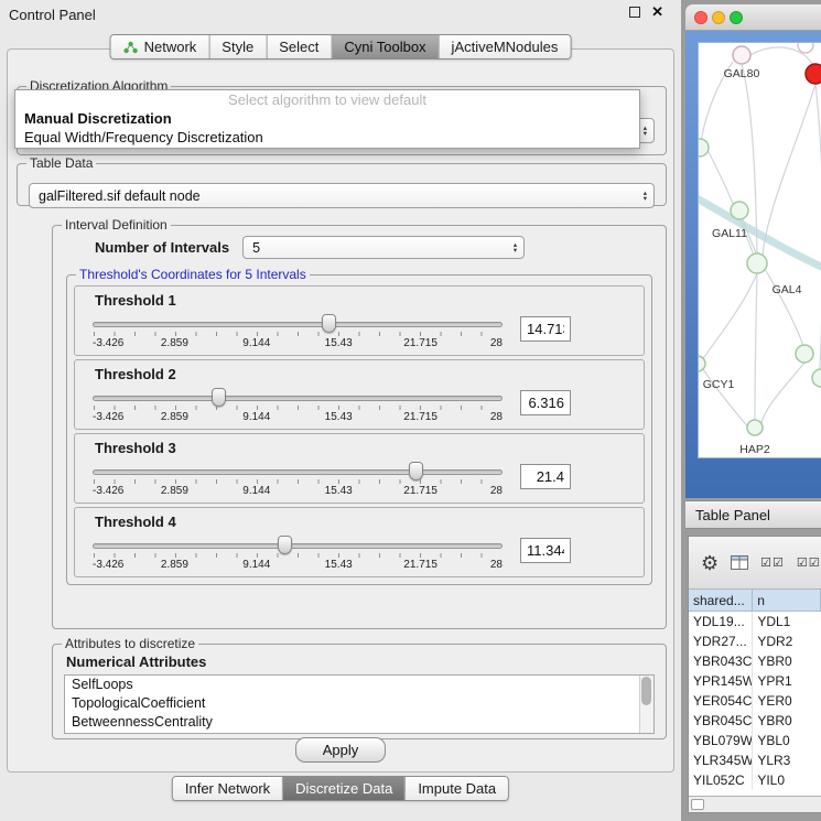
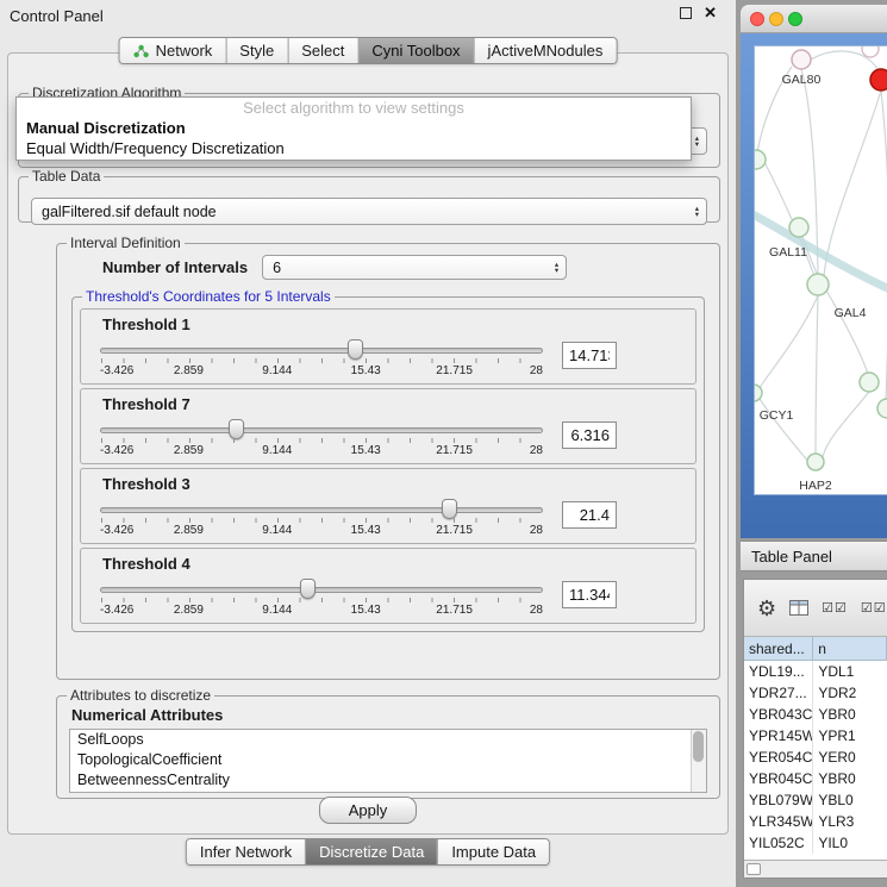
  Control Panel
  ✕
  Network
  Style
  Select
  Cyni Toolbox
  jActiveMNodules
  Discretization Algorithm
- Select algorithm to view default
+ Select algorithm to view settings
  Manual Discretization
  Equal Width/Frequency Discretization
  Table Data
  galFiltered.sif default node
  Interval Definition
  Number of Intervals
- 5
+ 6
  Threshold's Coordinates for 5 Intervals
  Threshold 1
  -3.426
  2.859
  9.144
  15.43
  21.715
  28
  14.71
- Threshold 2
+ Threshold 7
  -3.426
  2.859
  9.144
  15.43
  21.715
  28
  6.316
  Threshold 3
  -3.426
  2.859
  9.144
  15.43
  21.715
  28
  21.4
  Threshold 4
  -3.426
  2.859
  9.144
  15.43
  21.715
  28
  11.34
  Attributes to discretize
  Numerical Attributes
  SelfLoops
  TopologicalCoefficient
  BetweennessCentrality
  Apply
  Infer Network
  Discretize Data
  Impute Data
  GAL80
  GAL11
  GAL4
  GCY1
  HAP2
  Table Panel
  ⚙
  ☑☑
  ☑☑
  shared...
  n
  YDL19...
  YDL1
  YDR27...
  YDR2
  YBR043C
  YBR0
  YPR145W
  YPR1
  YER054C
  YER0
  YBR045C
  YBR0
  YBL079W
  YBL0
  YLR345W
  YLR3
  YIL052C
  YIL0
